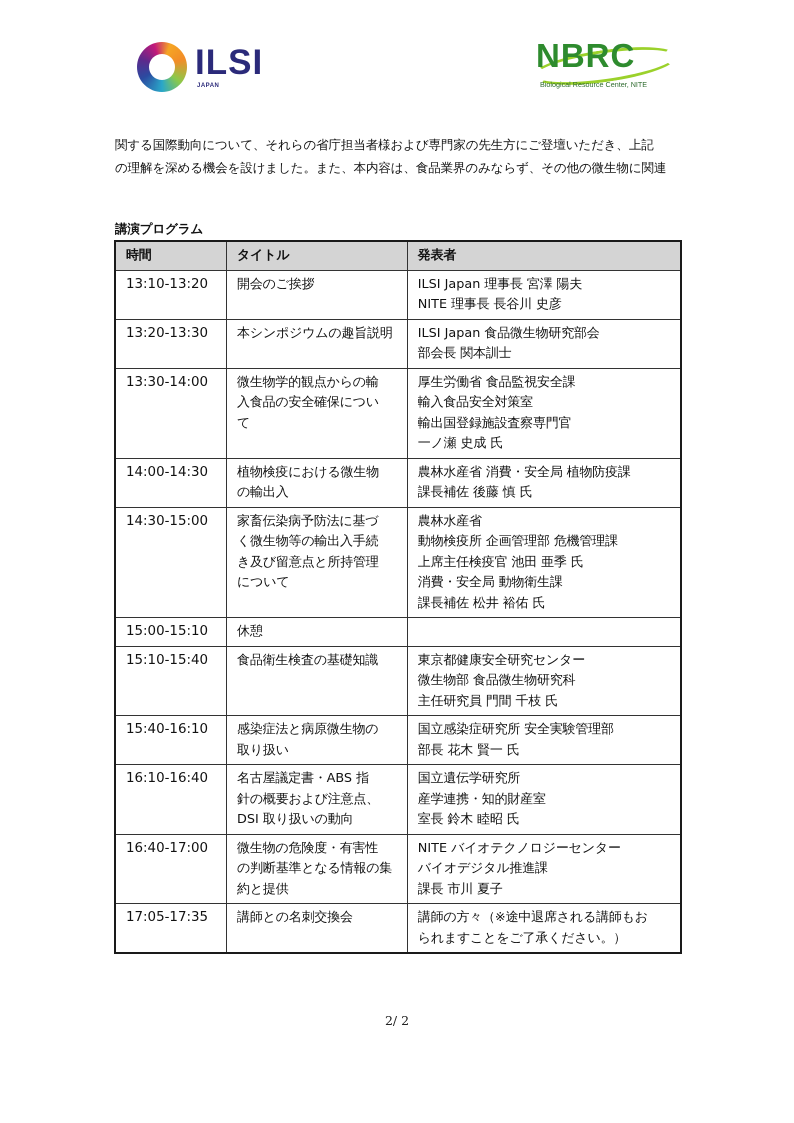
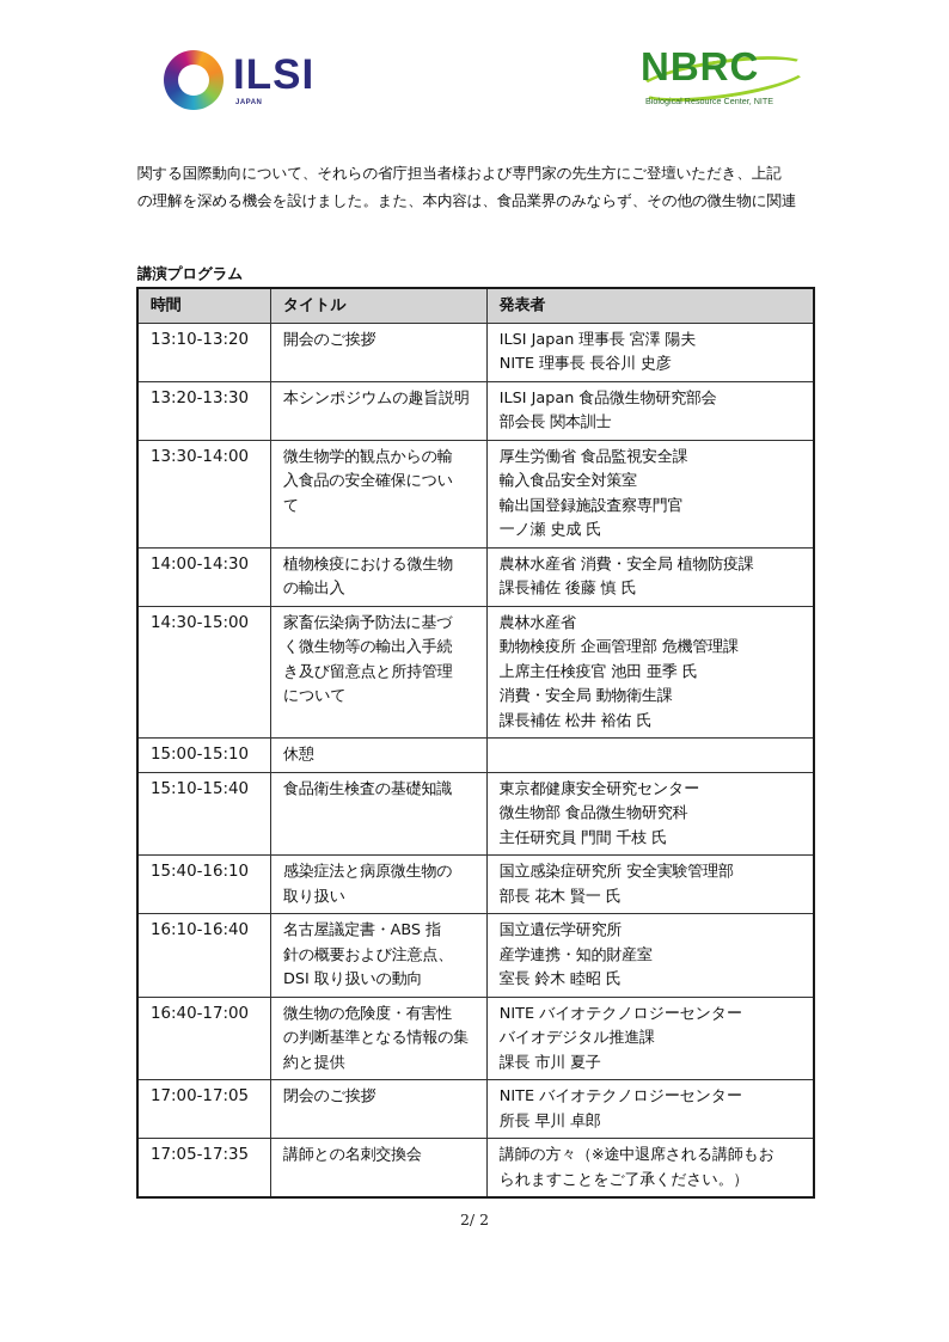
  ILSI
  NBRC
  Biological Resource Center, NITE
  関する国際動向について、それらの省庁担当者様および専門家の先生方にご登壇いただき、上記
  の理解を深める機会を設けました。また、本内容は、食品業界のみならず、その他の微生物に関連
  講演プログラム
  時間	タイトル	発表者
  13:10-13:20	開会のご挨拶	ILSI Japan 理事長 宮澤 陽夫NITE 理事長 長谷川 史彦
  13:20-13:30	本シンポジウムの趣旨説明	ILSI Japan 食品微生物研究部会部会長 関本訓士
  13:30-14:00	微生物学的観点からの輸入食品の安全確保について	厚生労働省 食品監視安全課輸入食品安全対策室輸出国登録施設査察専門官一ノ瀬 史成 氏
  14:00-14:30	植物検疫における微生物の輸出入	農林水産省 消費・安全局 植物防疫課課長補佐 後藤 慎 氏
  14:30-15:00	家畜伝染病予防法に基づく微生物等の輸出入手続き及び留意点と所持管理について	農林水産省動物検疫所 企画管理部 危機管理課上席主任検疫官 池田 亜季 氏消費・安全局 動物衛生課課長補佐 松井 裕佑 氏
  15:00-15:10	休憩
  15:10-15:40	食品衛生検査の基礎知識	東京都健康安全研究センター微生物部 食品微生物研究科主任研究員 門間 千枝 氏
  15:40-16:10	感染症法と病原微生物の取り扱い	国立感染症研究所 安全実験管理部部長 花木 賢一 氏
  16:10-16:40	名古屋議定書・ABS 指針の概要および注意点、DSI 取り扱いの動向	国立遺伝学研究所産学連携・知的財産室室長 鈴木 睦昭 氏
  16:40-17:00	微生物の危険度・有害性の判断基準となる情報の集約と提供	NITE バイオテクノロジーセンターバイオデジタル推進課課長 市川 夏子
+ 17:00-17:05	閉会のご挨拶	NITE バイオテクノロジーセンター所長 早川 卓郎
  17:05-17:35	講師との名刺交換会	講師の方々（※途中退席される講師もおられますことをご了承ください。）
  2/ 2
